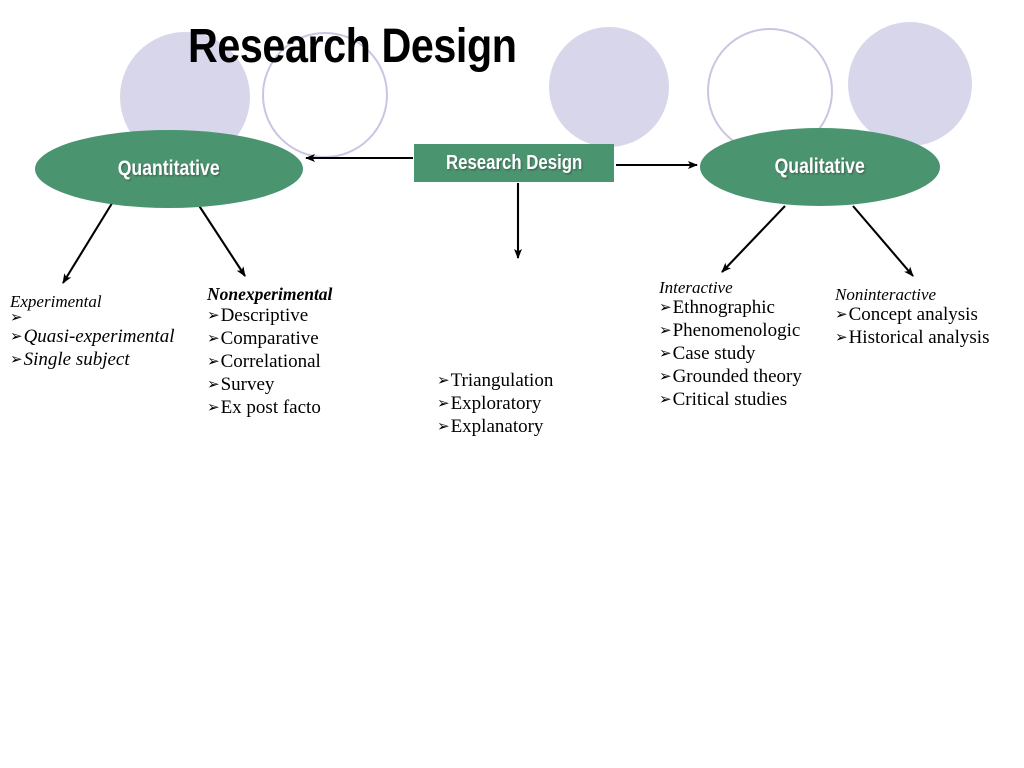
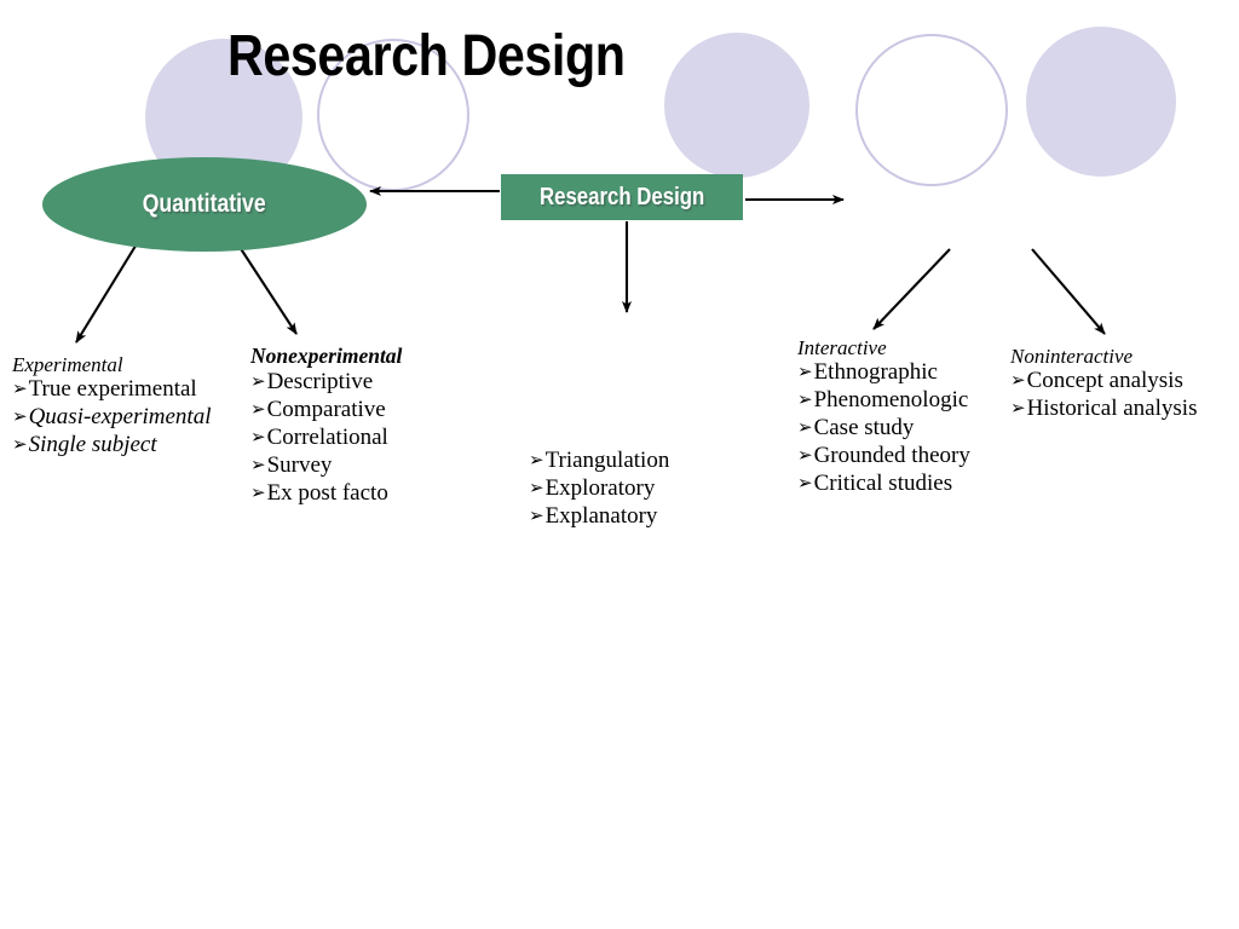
  Research Design
  Quantitative
  Research Design
- Qualitative
  Experimental
  ➢
+ True experimental
  ➢
  Quasi-experimental
  ➢
  Single subject
  Nonexperimental
  ➢
  Descriptive
  ➢
  Comparative
  ➢
  Correlational
  ➢
  Survey
  ➢
  Ex post facto
  ➢
  Triangulation
  ➢
  Exploratory
  ➢
  Explanatory
  Interactive
  ➢
  Ethnographic
  ➢
  Phenomenologic
  ➢
  Case study
  ➢
  Grounded theory
  ➢
  Critical studies
  Noninteractive
  ➢
  Concept analysis
  ➢
  Historical analysis
